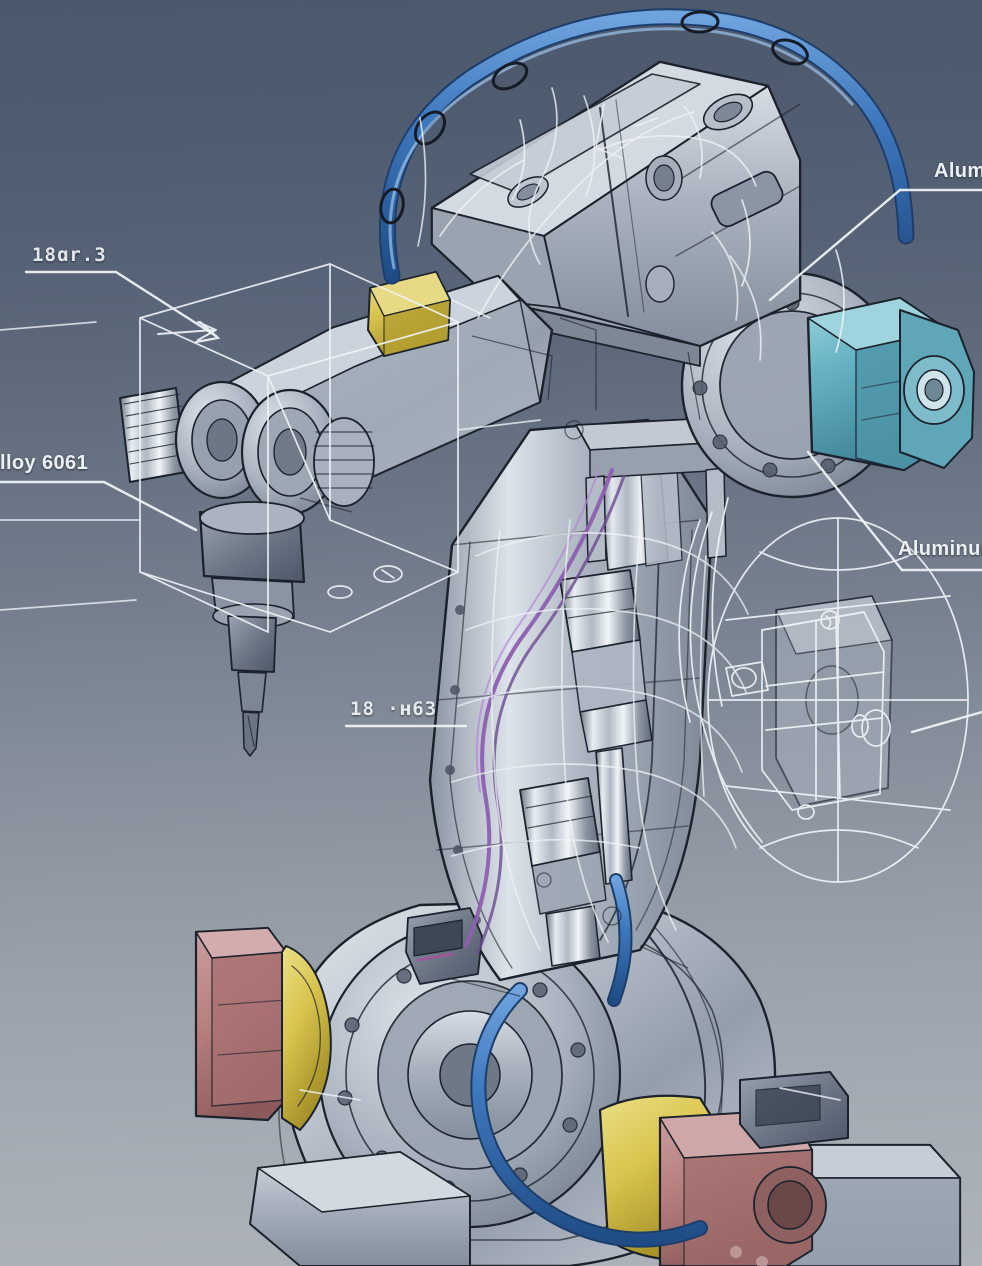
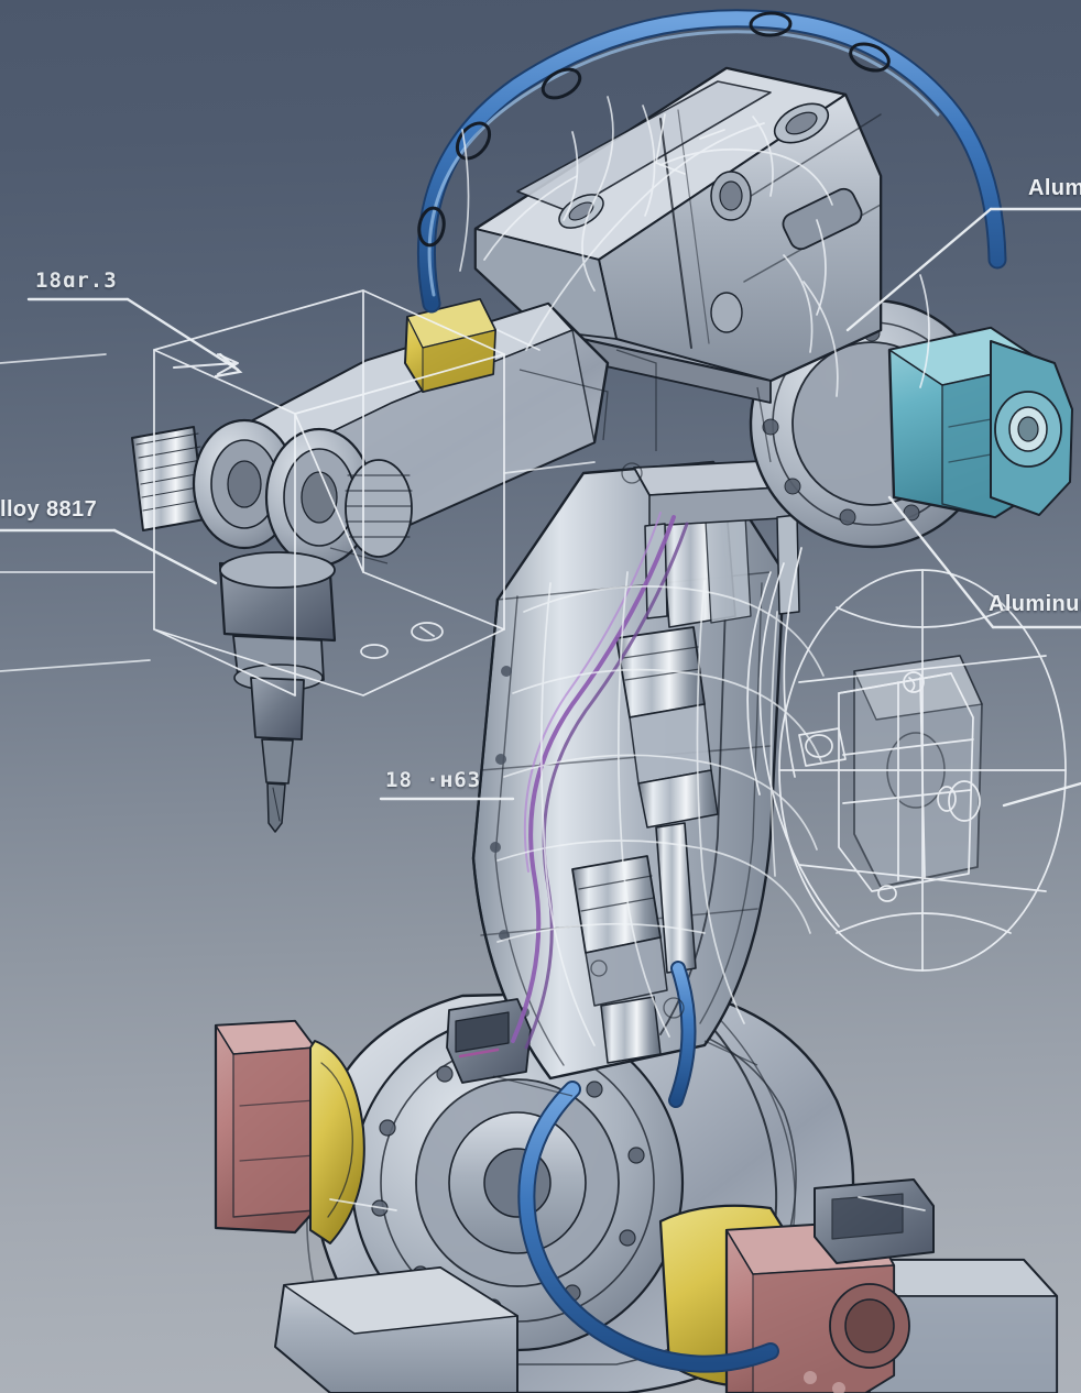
  18ɑr.3
- lloy 6061
+ lloy 8817
  18 ⋅ʜ63
  Alum
  Aluminu
